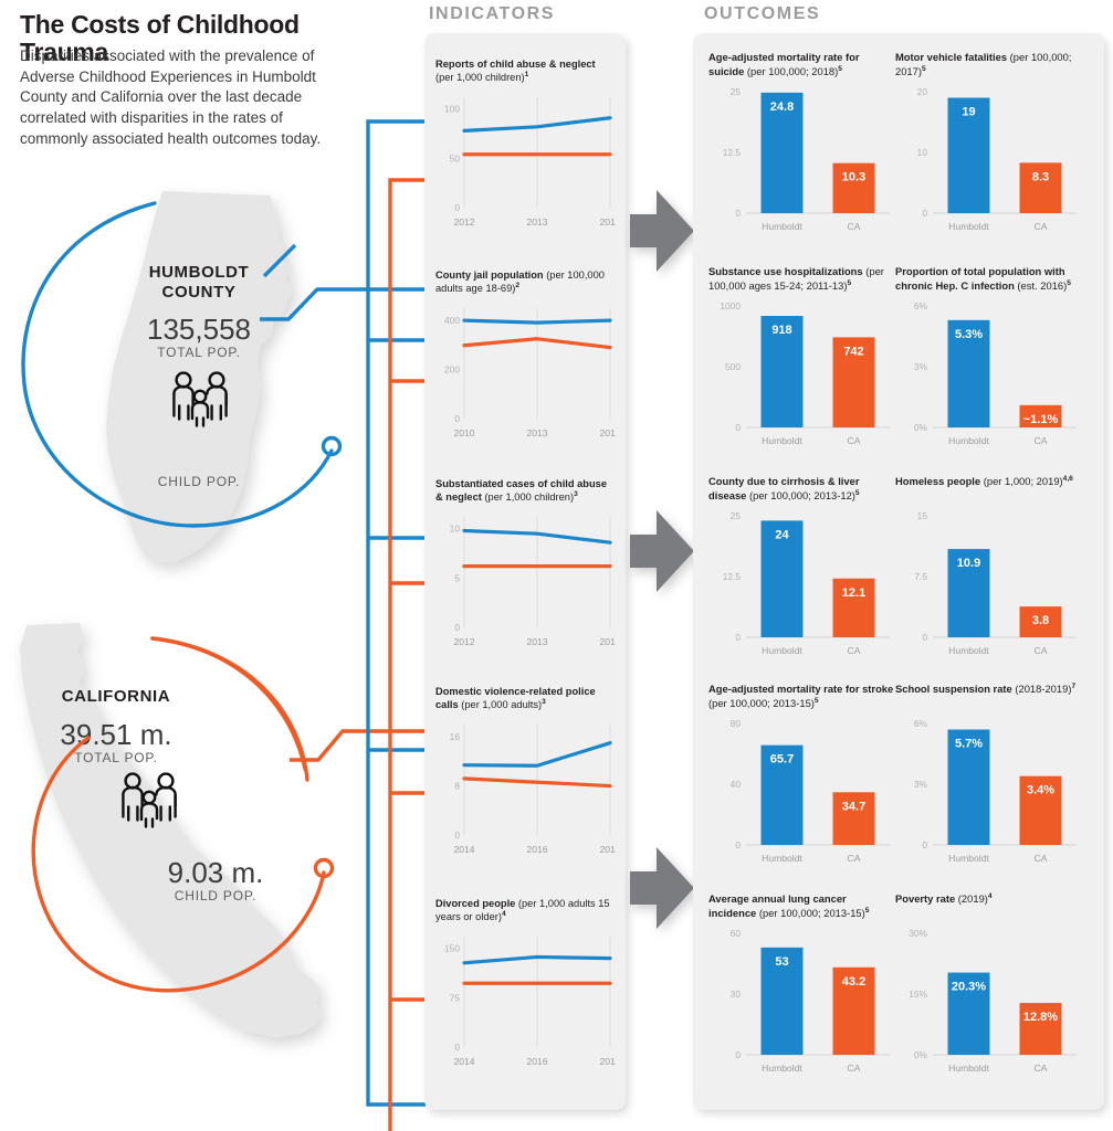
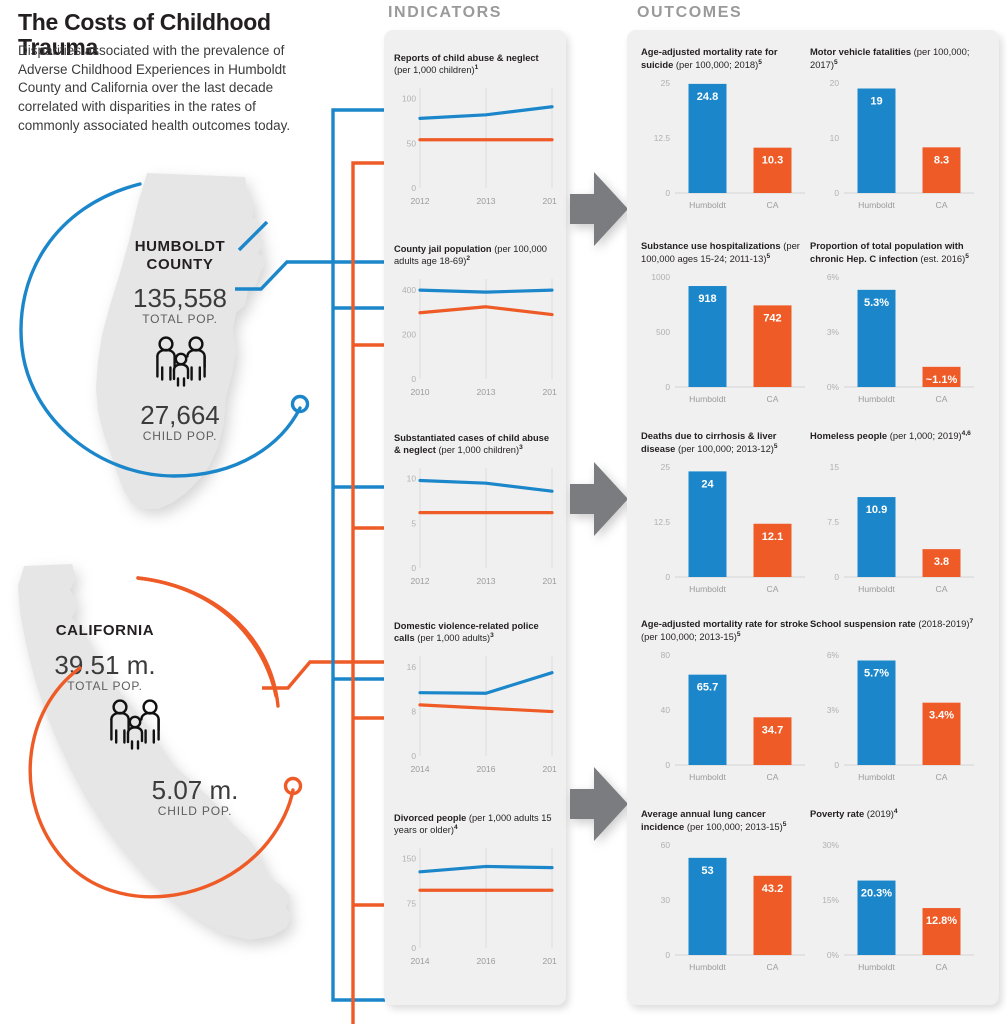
  The Costs of Childhood Trauma
  Disparities associated with the prevalence of Adverse Childhood Experiences in Humboldt County and California over the last decade correlated with disparities in the rates of commonly associated health outcomes today.
  HUMBOLDT
  COUNTY
  135,558
  TOTAL POP.
+ 27,664
  CHILD POP.
  CALIFORNIA
  39.51 m.
  TOTAL POP.
- 9.03 m.
+ 5.07 m.
  CHILD POP.
  INDICATORS
  Reports of child abuse & neglect (per 1,000 children)
  0
  50
  100
  2012
  2013
  201
  County jail population (per 100,000 adults age 18-69)
  0
  200
  400
  2010
  2013
  201
  Substantiated cases of child abuse & neglect (per 1,000 children)
  0
  5
  10
  2012
  2013
  201
  Domestic violence-related police calls (per 1,000 adults)
  0
  8
  16
  2014
  2016
  201
  Divorced people (per 1,000 adults 15 years or older)
  0
  75
  150
  2014
  2016
  201
  OUTCOMES
  Age-adjusted mortality rate for suicide (per 100,000; 2018)
  0
  12.5
  25
  24.8
  Humboldt
  10.3
  CA
  Motor vehicle fatalities (per 100,000; 2017)
  0
  10
  20
  19
  Humboldt
  8.3
  CA
  Substance use hospitalizations (per 100,000 ages 15-24; 2011-13)
  0
  500
  1000
  918
  Humboldt
  742
  CA
  Proportion of total population with chronic Hep. C infection (est. 2016)
  0%
  3%
  6%
  5.3%
  Humboldt
  ~1.1%
  CA
- County due to cirrhosis & liver disease (per 100,000; 2013-12)
+ Deaths due to cirrhosis & liver disease (per 100,000; 2013-12)
  0
  12.5
  25
  24
  Humboldt
  12.1
  CA
  Homeless people (per 1,000; 2019)
  0
  7.5
  15
  10.9
  Humboldt
  3.8
  CA
  Age-adjusted mortality rate for stroke (per 100,000; 2013-15)
  0
  40
  80
  65.7
  Humboldt
  34.7
  CA
  School suspension rate (2018-2019)
  0
  3%
  6%
  5.7%
  Humboldt
  3.4%
  CA
  Average annual lung cancer incidence (per 100,000; 2013-15)
  0
  30
  60
  53
  Humboldt
  43.2
  CA
  Poverty rate (2019)
  0%
  15%
  30%
  20.3%
  Humboldt
  12.8%
  CA
